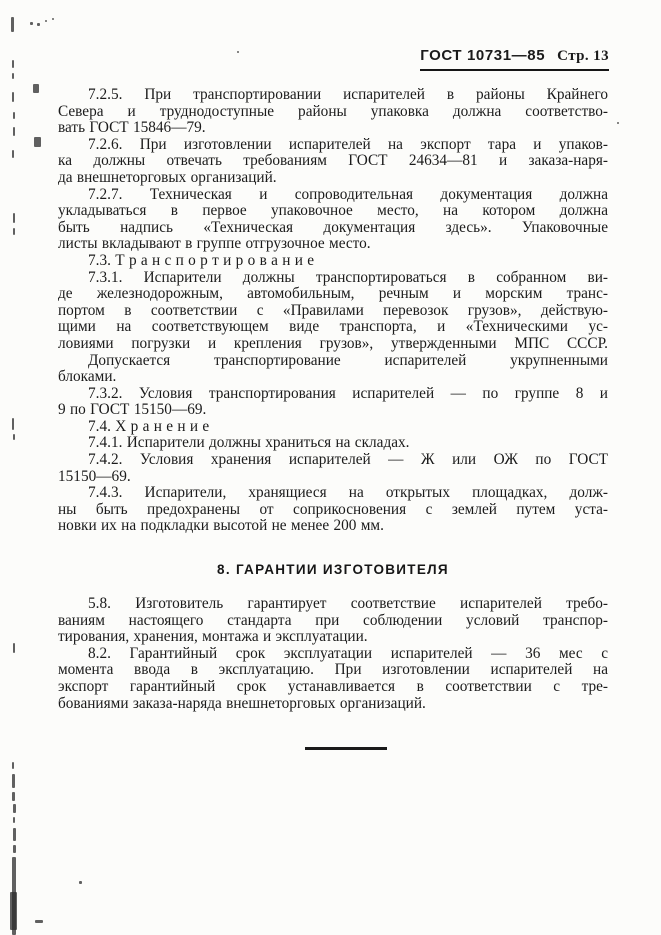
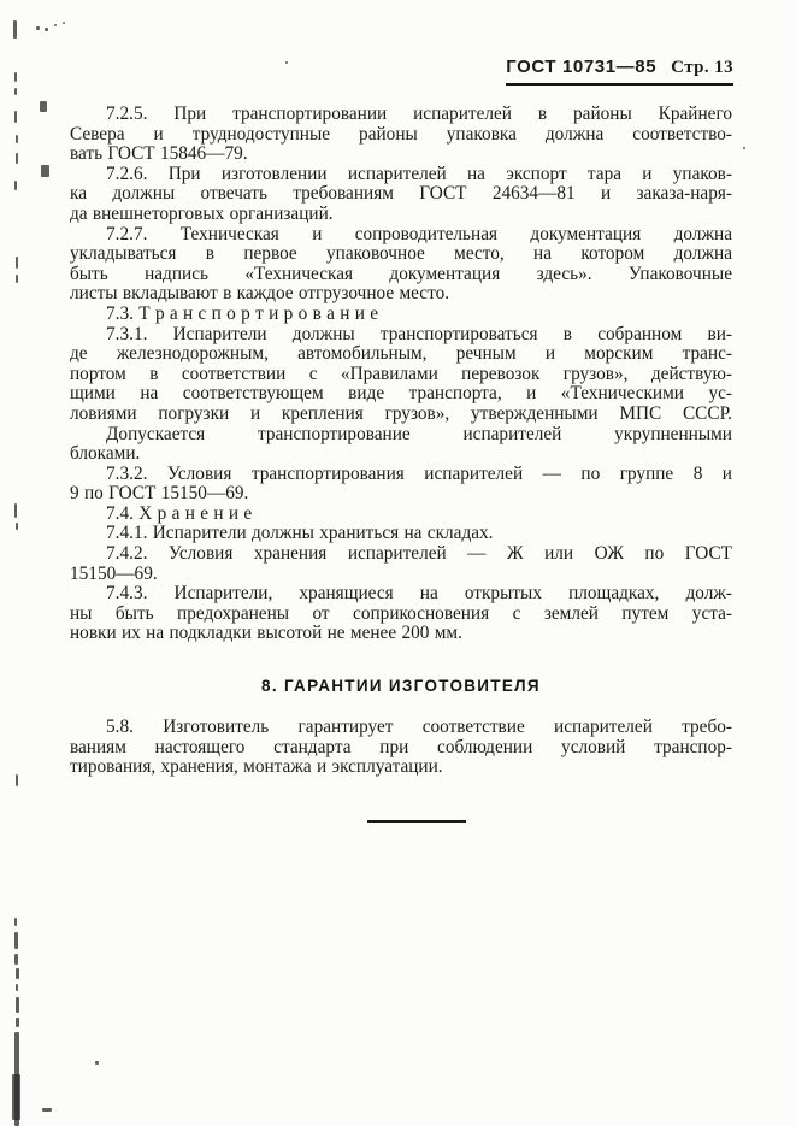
  ГОСТ 10731—85 Стр. 13
  7.2.5. При транспортировании испарителей в районы Крайнего
  Севера и труднодоступные районы упаковка должна соответство-
  вать ГОСТ 15846—79.
  7.2.6. При изготовлении испарителей на экспорт тара и упаков-
  ка должны отвечать требованиям ГОСТ 24634—81 и заказа-наря-
  да внешнеторговых организаций.
  7.2.7. Техническая и сопроводительная документация должна
  укладываться в первое упаковочное место, на котором должна
  быть надпись «Техническая документация здесь». Упаковочные
- листы вкладывают в группе отгрузочное место.
+ листы вкладывают в каждое отгрузочное место.
  7.3. Т р а н с п о р т и р о в а н и е
  7.3.1. Испарители должны транспортироваться в собранном ви-
  де железнодорожным, автомобильным, речным и морским транс-
  портом в соответствии с «Правилами перевозок грузов», действую-
  щими на соответствующем виде транспорта, и «Техническими ус-
  ловиями погрузки и крепления грузов», утвержденными МПС СССР.
  Допускается транспортирование испарителей укрупненными
  блоками.
  7.3.2. Условия транспортирования испарителей — по группе 8 и
  9 по ГОСТ 15150—69.
  7.4. Х р а н е н и е
  7.4.1. Испарители должны храниться на складах.
  7.4.2. Условия хранения испарителей — Ж или ОЖ по ГОСТ
  15150—69.
  7.4.3. Испарители, хранящиеся на открытых площадках, долж-
  ны быть предохранены от соприкосновения с землей путем уста-
  новки их на подкладки высотой не менее 200 мм.
  8. ГАРАНТИИ ИЗГОТОВИТЕЛЯ
  5.8. Изготовитель гарантирует соответствие испарителей требо-
  ваниям настоящего стандарта при соблюдении условий транспор-
  тирования, хранения, монтажа и эксплуатации.
- 8.2. Гарантийный срок эксплуатации испарителей — 36 мес с
- момента ввода в эксплуатацию. При изготовлении испарителей на
- экспорт гарантийный срок устанавливается в соответствии с тре-
- бованиями заказа-наряда внешнеторговых организаций.
